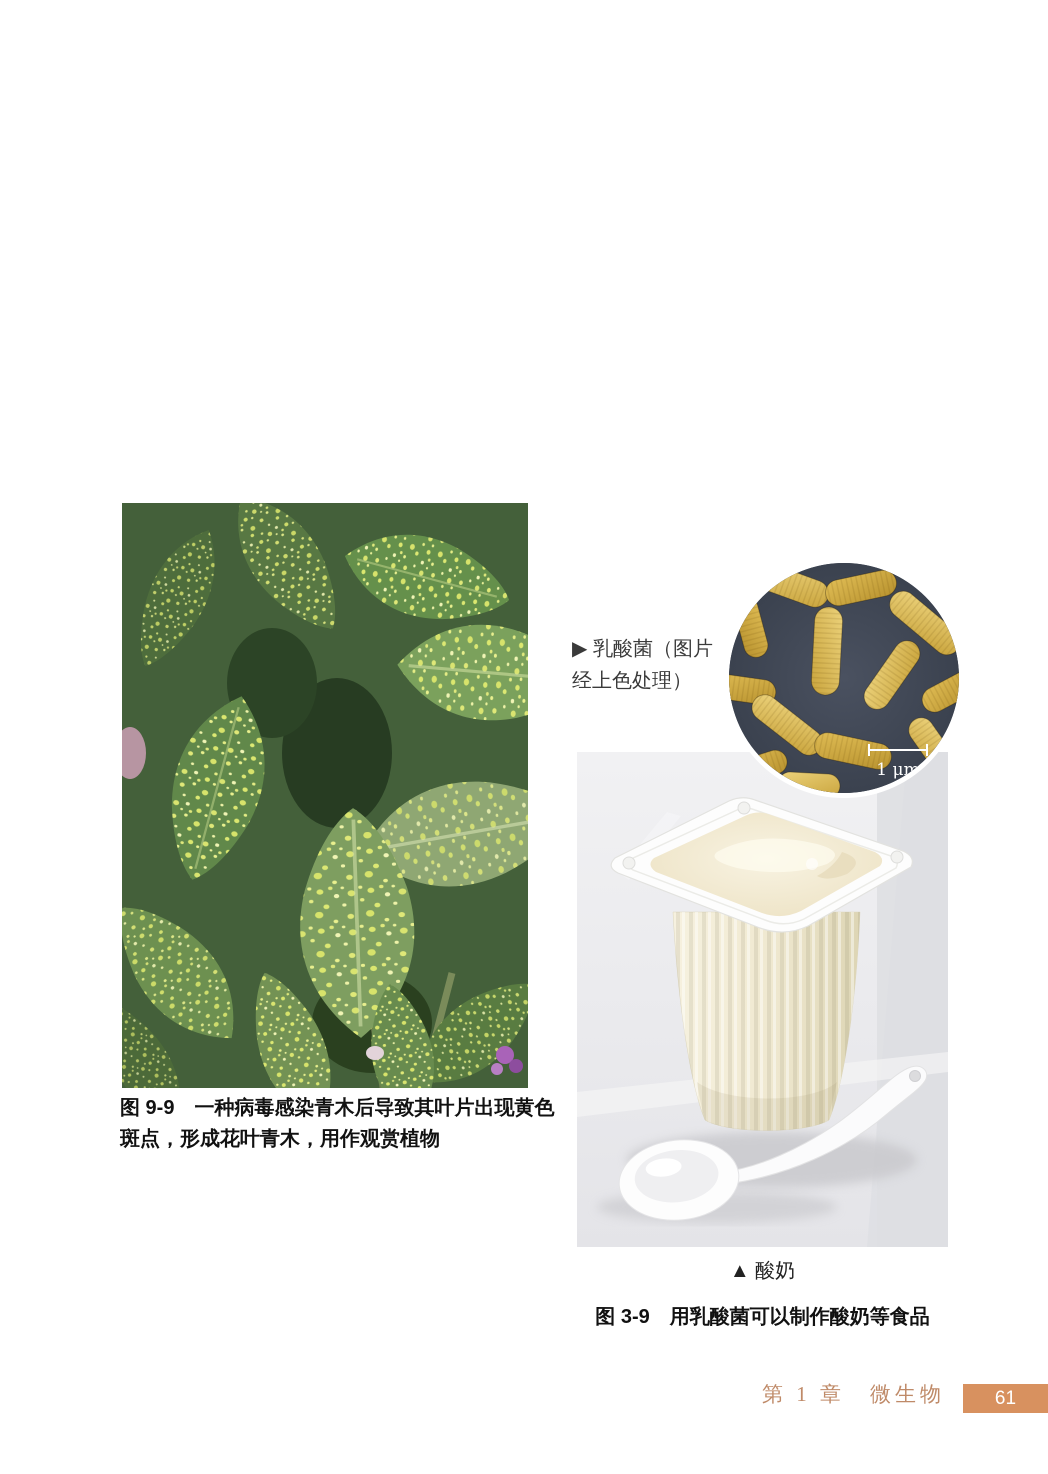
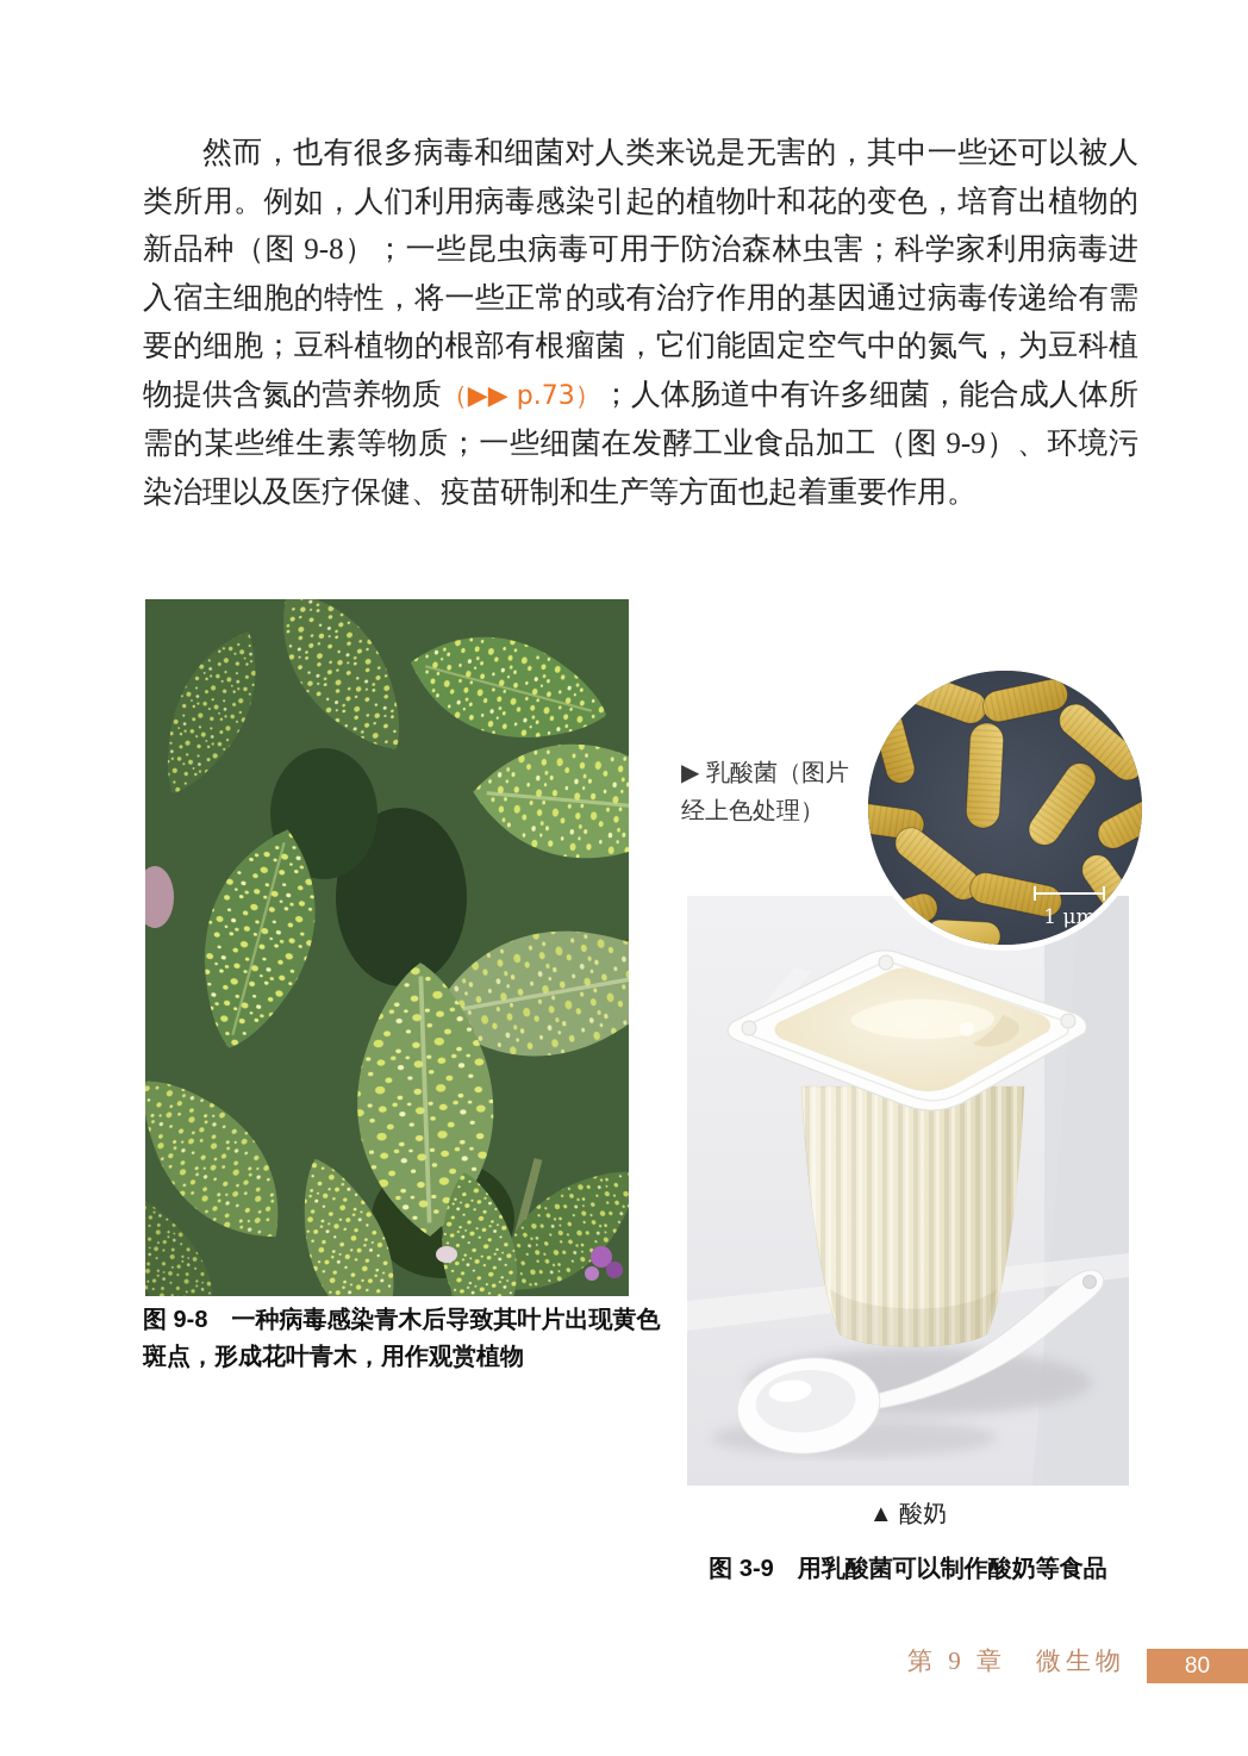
+ 然而，也有很多病毒和细菌对人类来说是无害的，其中一些还可以被人类所用。例如，人们利用病毒感染引起的植物叶和花的变色，培育出植物的新品种（图 9-8）；一些昆虫病毒可用于防治森林虫害；科学家利用病毒进入宿主细胞的特性，将一些正常的或有治疗作用的基因通过病毒传递给有需要的细胞；豆科植物的根部有根瘤菌，它们能固定空气中的氮气，为豆科植物提供含氮的营养物质（▶▶ p.73）；人体肠道中有许多细菌，能合成人体所需的某些维生素等物质；一些细菌在发酵工业食品加工（图 9-9）、环境污染治理以及医疗保健、疫苗研制和生产等方面也起着重要作用。
- 图 9-9 一种病毒感染青木后导致其叶片出现黄色斑点，形成花叶青木，用作观赏植物
+ 图 9-8 一种病毒感染青木后导致其叶片出现黄色斑点，形成花叶青木，用作观赏植物
  ▶ 乳酸菌（图片
  经上色处理）
  1 μm
  ▲ 酸奶
  图 3-9 用乳酸菌可以制作酸奶等食品
- 第 1 章 微生物
+ 第 9 章 微生物
- 61
+ 80
